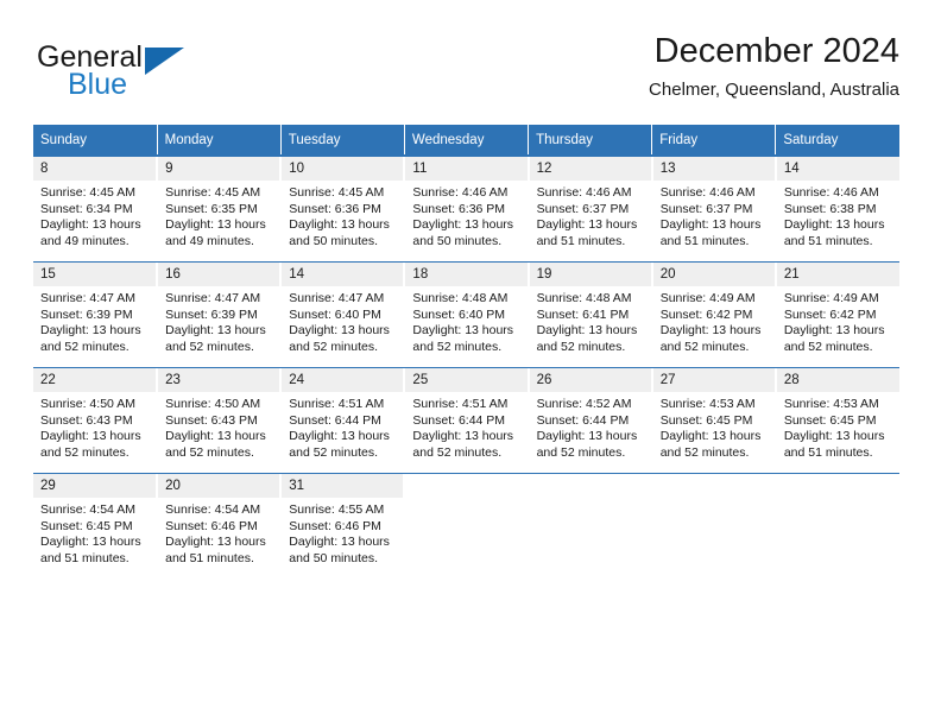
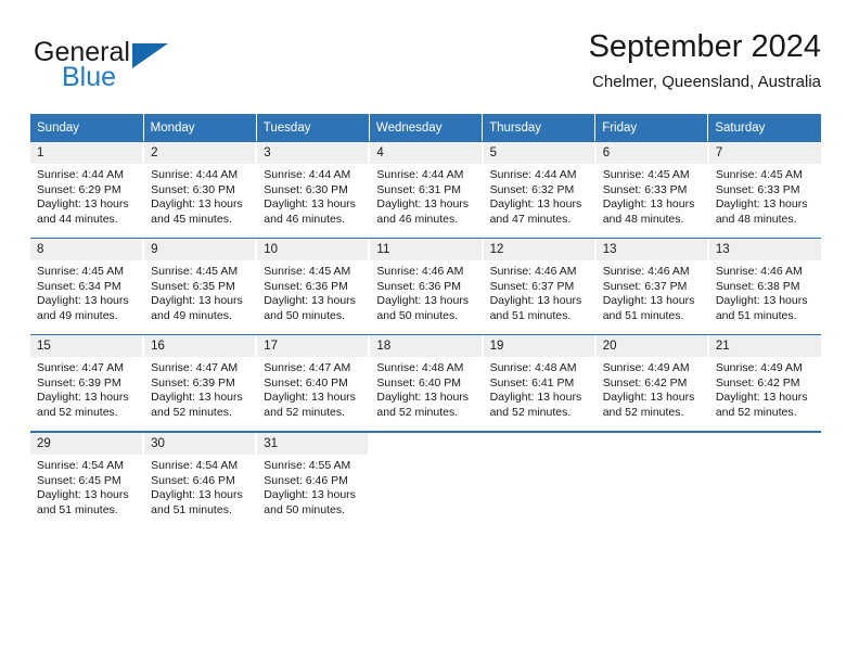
  General
  Blue
- December 2024
+ September 2024
  Chelmer, Queensland, Australia
  Sunday	Monday	Tuesday	Wednesday	Thursday	Friday	Saturday
+ 1Sunrise: 4:44 AMSunset: 6:29 PMDaylight: 13 hoursand 44 minutes.	2Sunrise: 4:44 AMSunset: 6:30 PMDaylight: 13 hoursand 45 minutes.	3Sunrise: 4:44 AMSunset: 6:30 PMDaylight: 13 hoursand 46 minutes.	4Sunrise: 4:44 AMSunset: 6:31 PMDaylight: 13 hoursand 46 minutes.	5Sunrise: 4:44 AMSunset: 6:32 PMDaylight: 13 hoursand 47 minutes.	6Sunrise: 4:45 AMSunset: 6:33 PMDaylight: 13 hoursand 48 minutes.	7Sunrise: 4:45 AMSunset: 6:33 PMDaylight: 13 hoursand 48 minutes.
- 8Sunrise: 4:45 AMSunset: 6:34 PMDaylight: 13 hoursand 49 minutes.	9Sunrise: 4:45 AMSunset: 6:35 PMDaylight: 13 hoursand 49 minutes.	10Sunrise: 4:45 AMSunset: 6:36 PMDaylight: 13 hoursand 50 minutes.	11Sunrise: 4:46 AMSunset: 6:36 PMDaylight: 13 hoursand 50 minutes.	12Sunrise: 4:46 AMSunset: 6:37 PMDaylight: 13 hoursand 51 minutes.	13Sunrise: 4:46 AMSunset: 6:37 PMDaylight: 13 hoursand 51 minutes.	14Sunrise: 4:46 AMSunset: 6:38 PMDaylight: 13 hoursand 51 minutes.
+ 8Sunrise: 4:45 AMSunset: 6:34 PMDaylight: 13 hoursand 49 minutes.	9Sunrise: 4:45 AMSunset: 6:35 PMDaylight: 13 hoursand 49 minutes.	10Sunrise: 4:45 AMSunset: 6:36 PMDaylight: 13 hoursand 50 minutes.	11Sunrise: 4:46 AMSunset: 6:36 PMDaylight: 13 hoursand 50 minutes.	12Sunrise: 4:46 AMSunset: 6:37 PMDaylight: 13 hoursand 51 minutes.	13Sunrise: 4:46 AMSunset: 6:37 PMDaylight: 13 hoursand 51 minutes.	13Sunrise: 4:46 AMSunset: 6:38 PMDaylight: 13 hoursand 51 minutes.
- 15Sunrise: 4:47 AMSunset: 6:39 PMDaylight: 13 hoursand 52 minutes.	16Sunrise: 4:47 AMSunset: 6:39 PMDaylight: 13 hoursand 52 minutes.	14Sunrise: 4:47 AMSunset: 6:40 PMDaylight: 13 hoursand 52 minutes.	18Sunrise: 4:48 AMSunset: 6:40 PMDaylight: 13 hoursand 52 minutes.	19Sunrise: 4:48 AMSunset: 6:41 PMDaylight: 13 hoursand 52 minutes.	20Sunrise: 4:49 AMSunset: 6:42 PMDaylight: 13 hoursand 52 minutes.	21Sunrise: 4:49 AMSunset: 6:42 PMDaylight: 13 hoursand 52 minutes.
+ 15Sunrise: 4:47 AMSunset: 6:39 PMDaylight: 13 hoursand 52 minutes.	16Sunrise: 4:47 AMSunset: 6:39 PMDaylight: 13 hoursand 52 minutes.	17Sunrise: 4:47 AMSunset: 6:40 PMDaylight: 13 hoursand 52 minutes.	18Sunrise: 4:48 AMSunset: 6:40 PMDaylight: 13 hoursand 52 minutes.	19Sunrise: 4:48 AMSunset: 6:41 PMDaylight: 13 hoursand 52 minutes.	20Sunrise: 4:49 AMSunset: 6:42 PMDaylight: 13 hoursand 52 minutes.	21Sunrise: 4:49 AMSunset: 6:42 PMDaylight: 13 hoursand 52 minutes.
- 22Sunrise: 4:50 AMSunset: 6:43 PMDaylight: 13 hoursand 52 minutes.	23Sunrise: 4:50 AMSunset: 6:43 PMDaylight: 13 hoursand 52 minutes.	24Sunrise: 4:51 AMSunset: 6:44 PMDaylight: 13 hoursand 52 minutes.	25Sunrise: 4:51 AMSunset: 6:44 PMDaylight: 13 hoursand 52 minutes.	26Sunrise: 4:52 AMSunset: 6:44 PMDaylight: 13 hoursand 52 minutes.	27Sunrise: 4:53 AMSunset: 6:45 PMDaylight: 13 hoursand 52 minutes.	28Sunrise: 4:53 AMSunset: 6:45 PMDaylight: 13 hoursand 51 minutes.
- 29Sunrise: 4:54 AMSunset: 6:45 PMDaylight: 13 hoursand 51 minutes.	20Sunrise: 4:54 AMSunset: 6:46 PMDaylight: 13 hoursand 51 minutes.	31Sunrise: 4:55 AMSunset: 6:46 PMDaylight: 13 hoursand 50 minutes.
+ 29Sunrise: 4:54 AMSunset: 6:45 PMDaylight: 13 hoursand 51 minutes.	30Sunrise: 4:54 AMSunset: 6:46 PMDaylight: 13 hoursand 51 minutes.	31Sunrise: 4:55 AMSunset: 6:46 PMDaylight: 13 hoursand 50 minutes.
